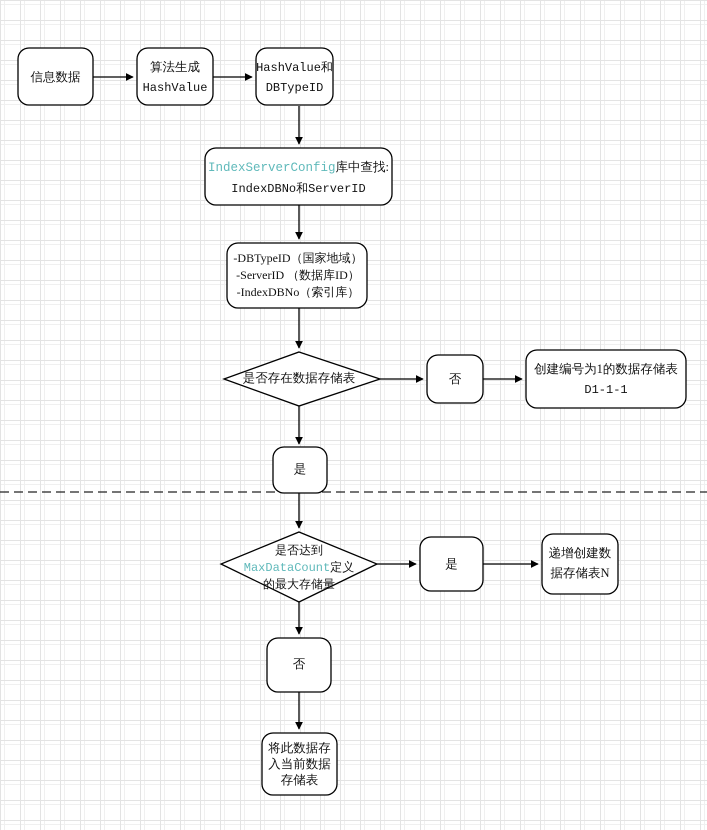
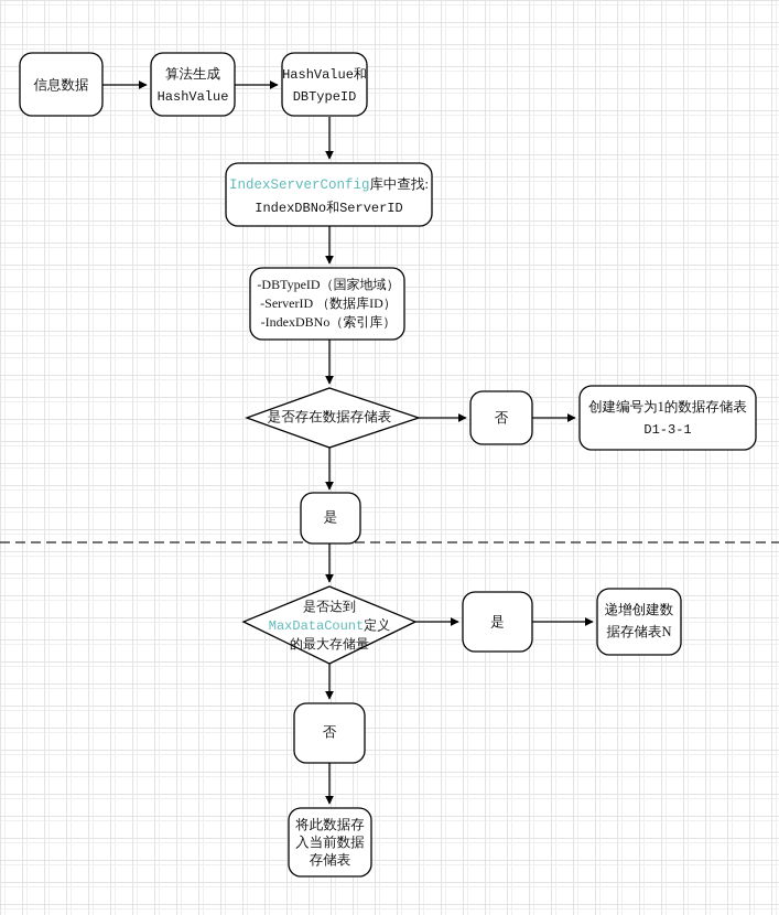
  信息数据
  算法生成
  HashValue
  HashValue和
  DBTypeID
  IndexServerConfig库中查找:
  IndexDBNo和ServerID
  -DBTypeID（国家地域）
  -ServerID （数据库ID）
  -IndexDBNo（索引库）
  是否存在数据存储表
  否
  创建编号为1的数据存储表
- D1-1-1
+ D1-3-1
  是
  是否达到
  MaxDataCount定义
  的最大存储量
  是
  递增创建数
  据存储表N
  否
  将此数据存
  入当前数据
  存储表
